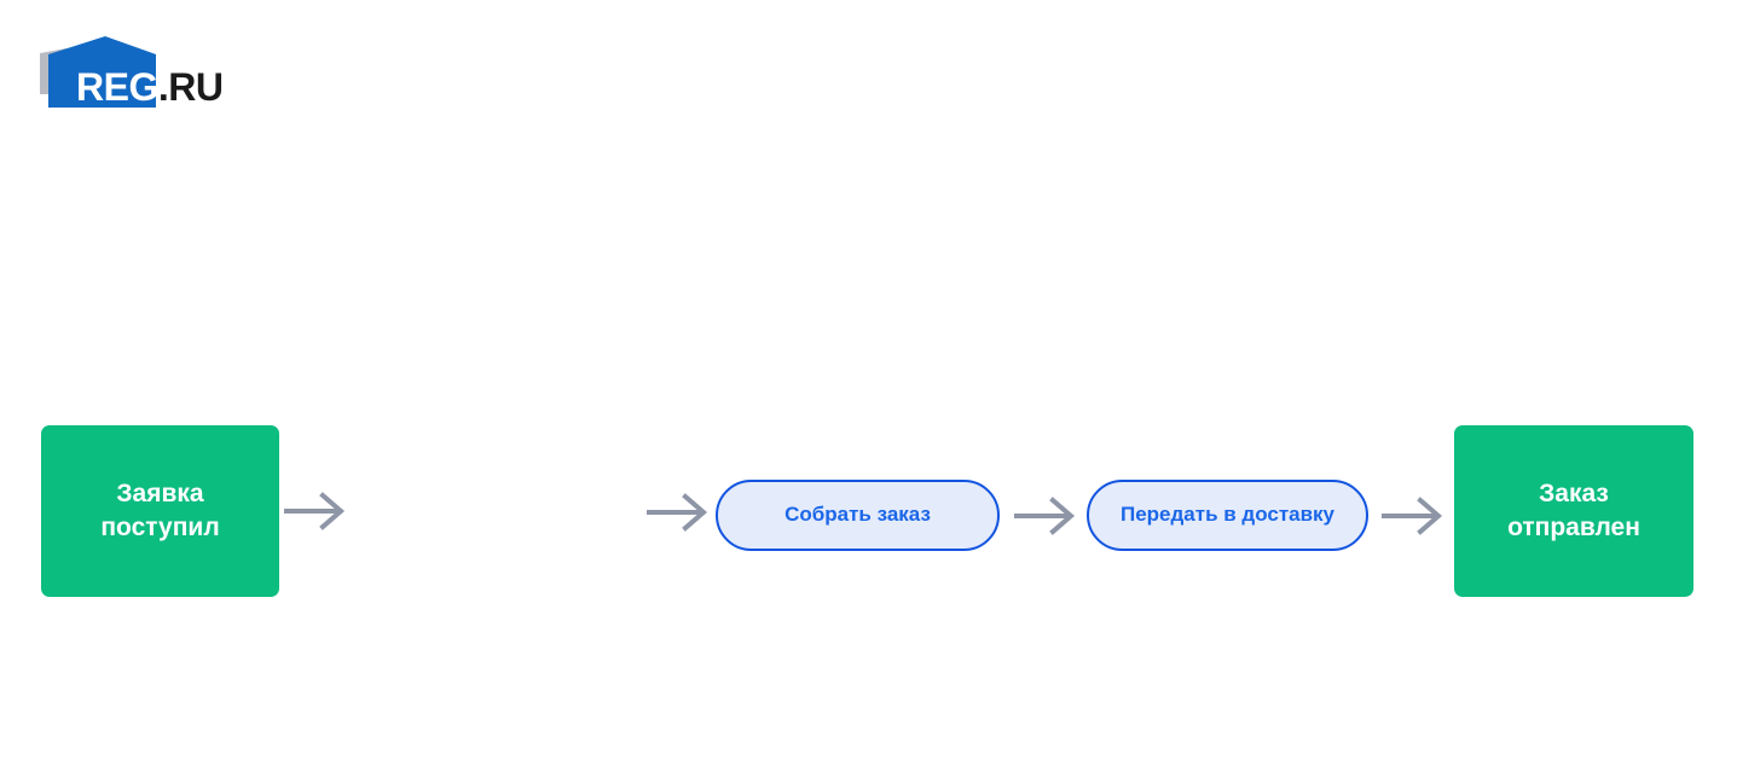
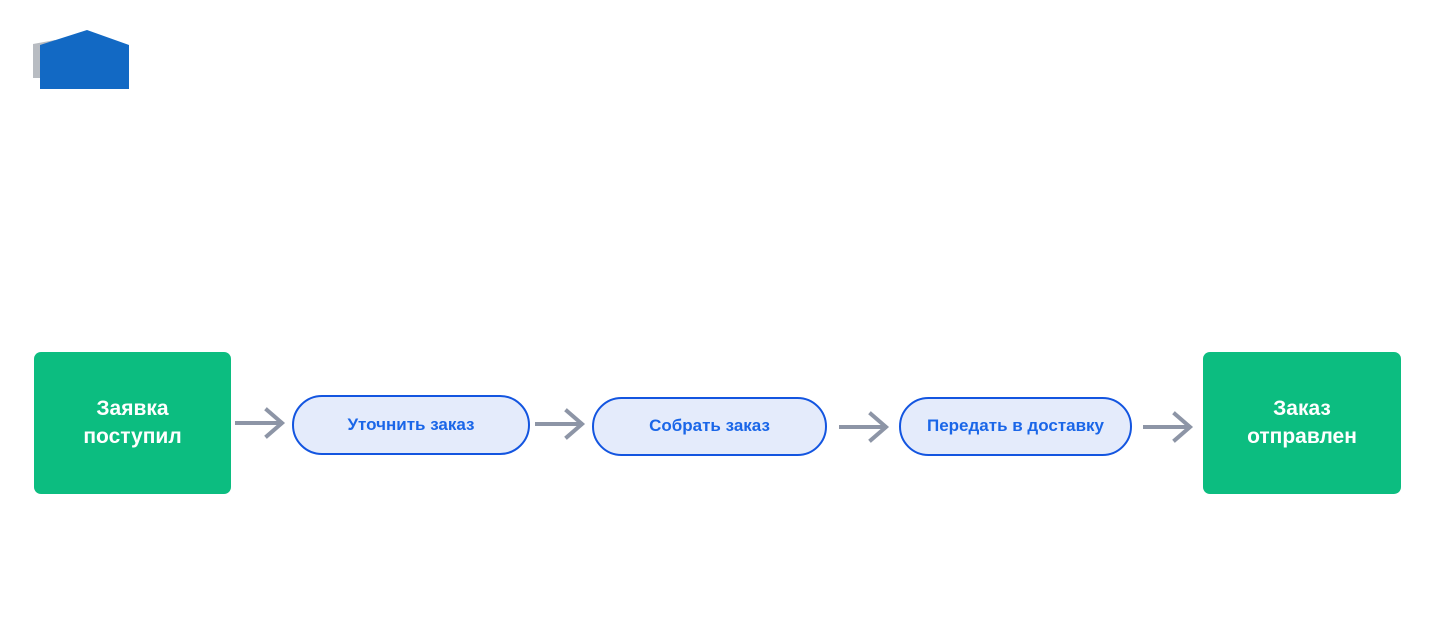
- REG.RU
  Заявка
  поступил
+ Уточнить заказ
  Собрать заказ
  Передать в доставку
  Заказ
  отправлен
